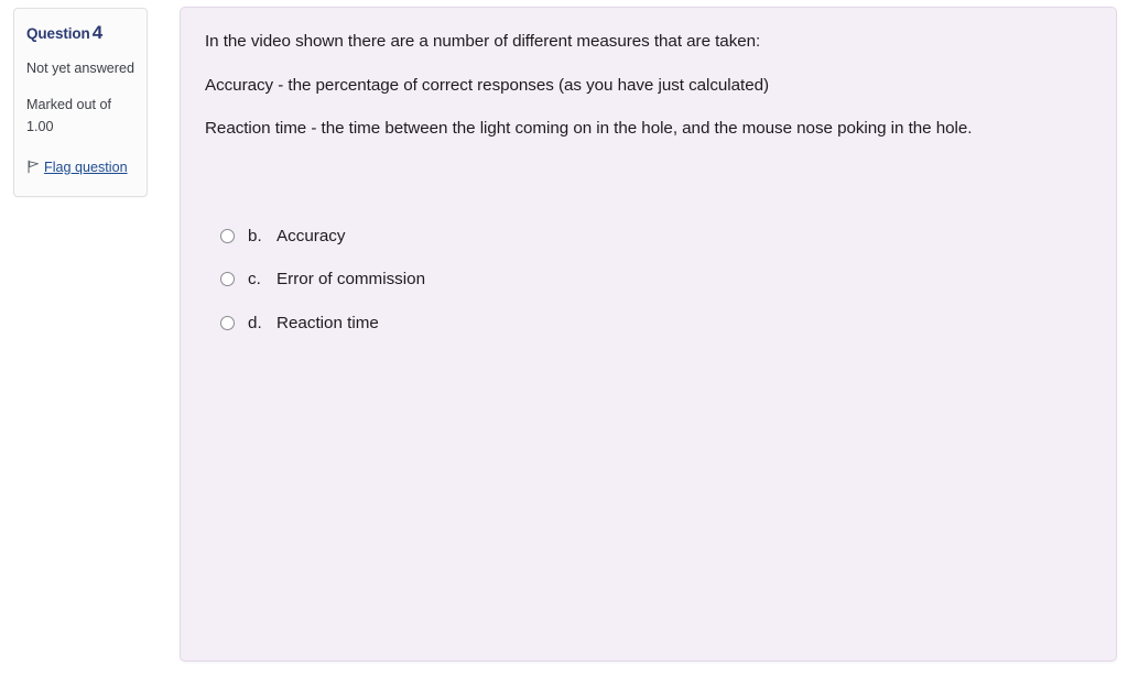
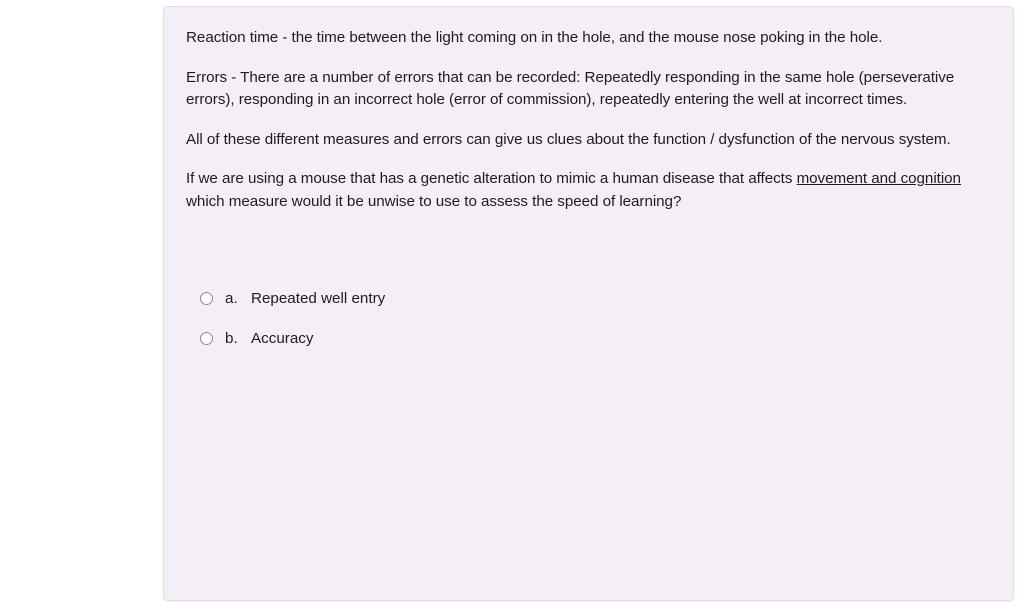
- Question 4
- Not yet answered
- Marked out of 1.00
- Flag question
- In the video shown there are a number of different measures that are taken:
- Accuracy - the percentage of correct responses (as you have just calculated)
  Reaction time - the time between the light coming on in the hole, and the mouse nose poking in the hole.
+ Errors - There are a number of errors that can be recorded: Repeatedly responding in the same hole (perseverative errors), responding in an incorrect hole (error of commission), repeatedly entering the well at incorrect times.
+ All of these different measures and errors can give us clues about the function / dysfunction of the nervous system.
+ If we are using a mouse that has a genetic alteration to mimic a human disease that affects movement and cognition which measure would it be unwise to use to assess the speed of learning?
+ a.
+ Repeated well entry
  b.
  Accuracy
- c.
- Error of commission
- d.
- Reaction time
